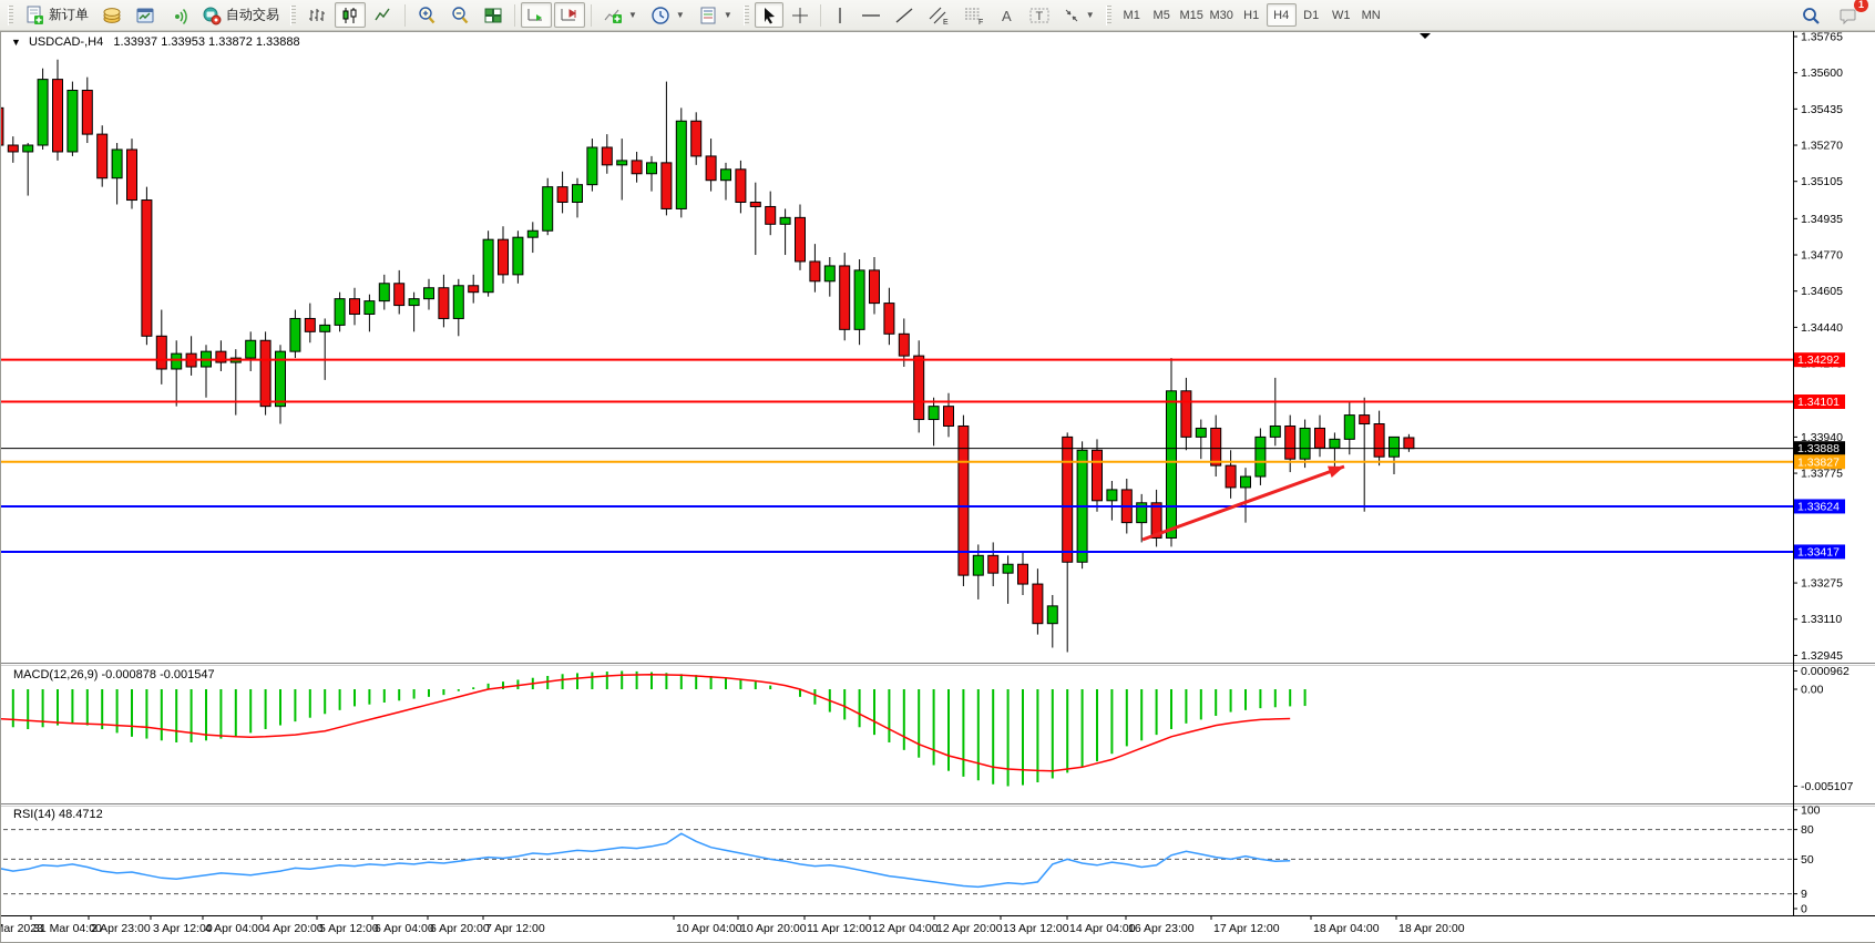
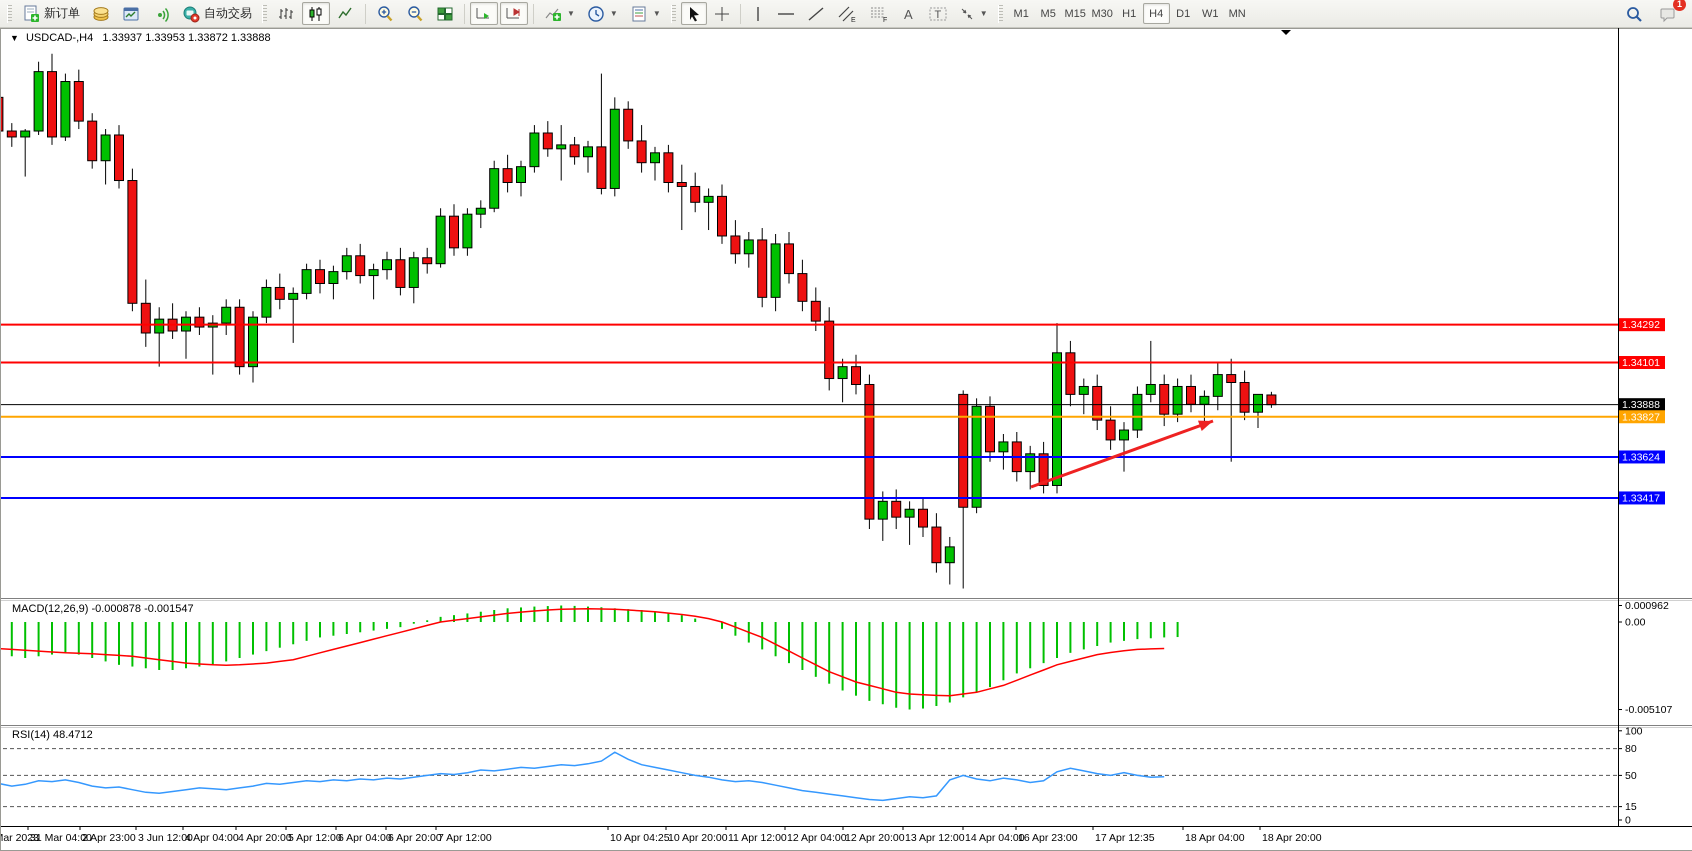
  新订单
  自动交易
  ▼
  ▼
  ▼
  A
  T
  ▼
  M1 M5 M15 M30 H1 H4 D1 W1 MN
  1
- 1.35765
- 1.35600
- 1.35435
- 1.35270
- 1.35105
- 1.34935
- 1.34770
- 1.34605
- 1.34440
- 1.33940
- 1.33775
- 1.33275
- 1.33110
- 1.32945
  31 Mar 04:00
  2 Apr 23:00
- 3 Apr 12:00
+ 3 Jun 12:00
  4 Apr 04:00
  4 Apr 20:00
  5 Apr 12:00
  6 Apr 04:00
  6 Apr 20:00
  7 Apr 12:00
- 10 Apr 04:00
+ 10 Apr 04:25
  10 Apr 20:00
  11 Apr 12:00
  12 Apr 04:00
  12 Apr 20:00
  13 Apr 12:00
  14 Apr 04:00
  16 Apr 23:00
- 17 Apr 12:00
+ 17 Apr 12:35
  18 Apr 04:00
  18 Apr 20:00
  1.34292
  1.34101
  1.33888
  1.33827
  1.33624
  1.33417
  0.000962
  0.00
  -0.005107
  100
  80
  50
- 9
+ 15
  0
  ▼ USDCAD-,H4 1.33937 1.33953 1.33872 1.33888
  MACD(12,26,9) -0.000878 -0.001547
  RSI(14) 48.4712
